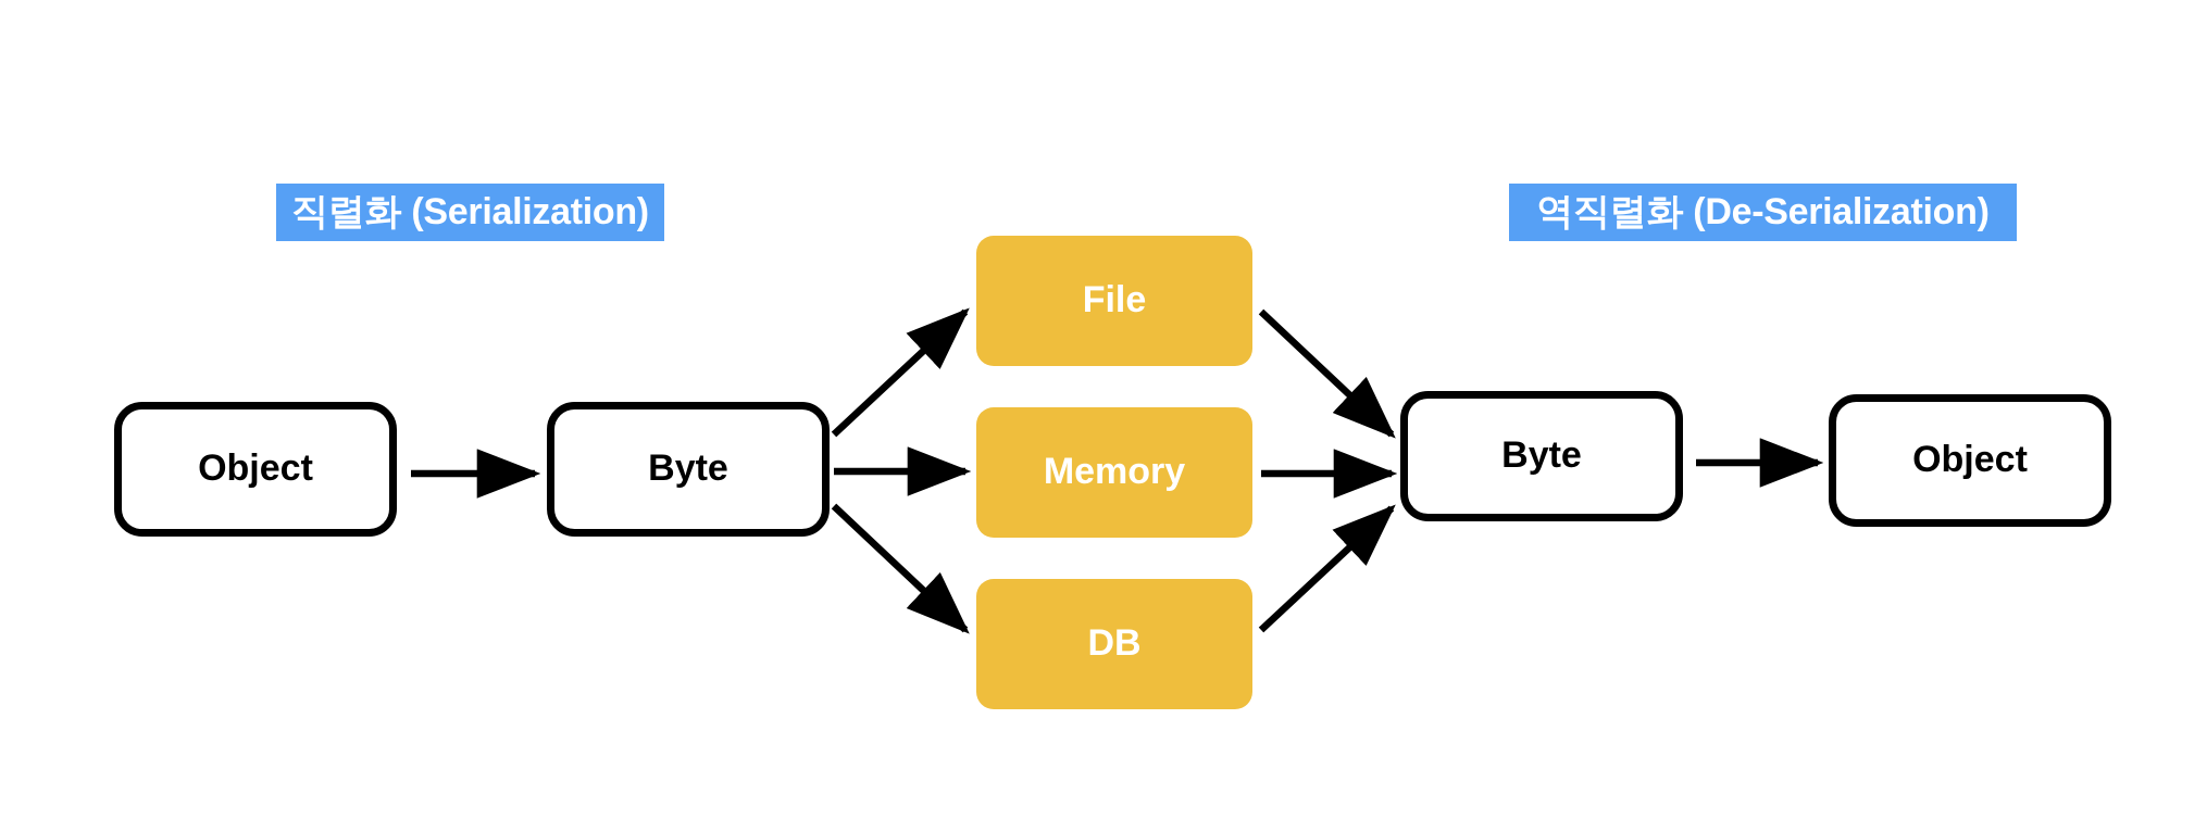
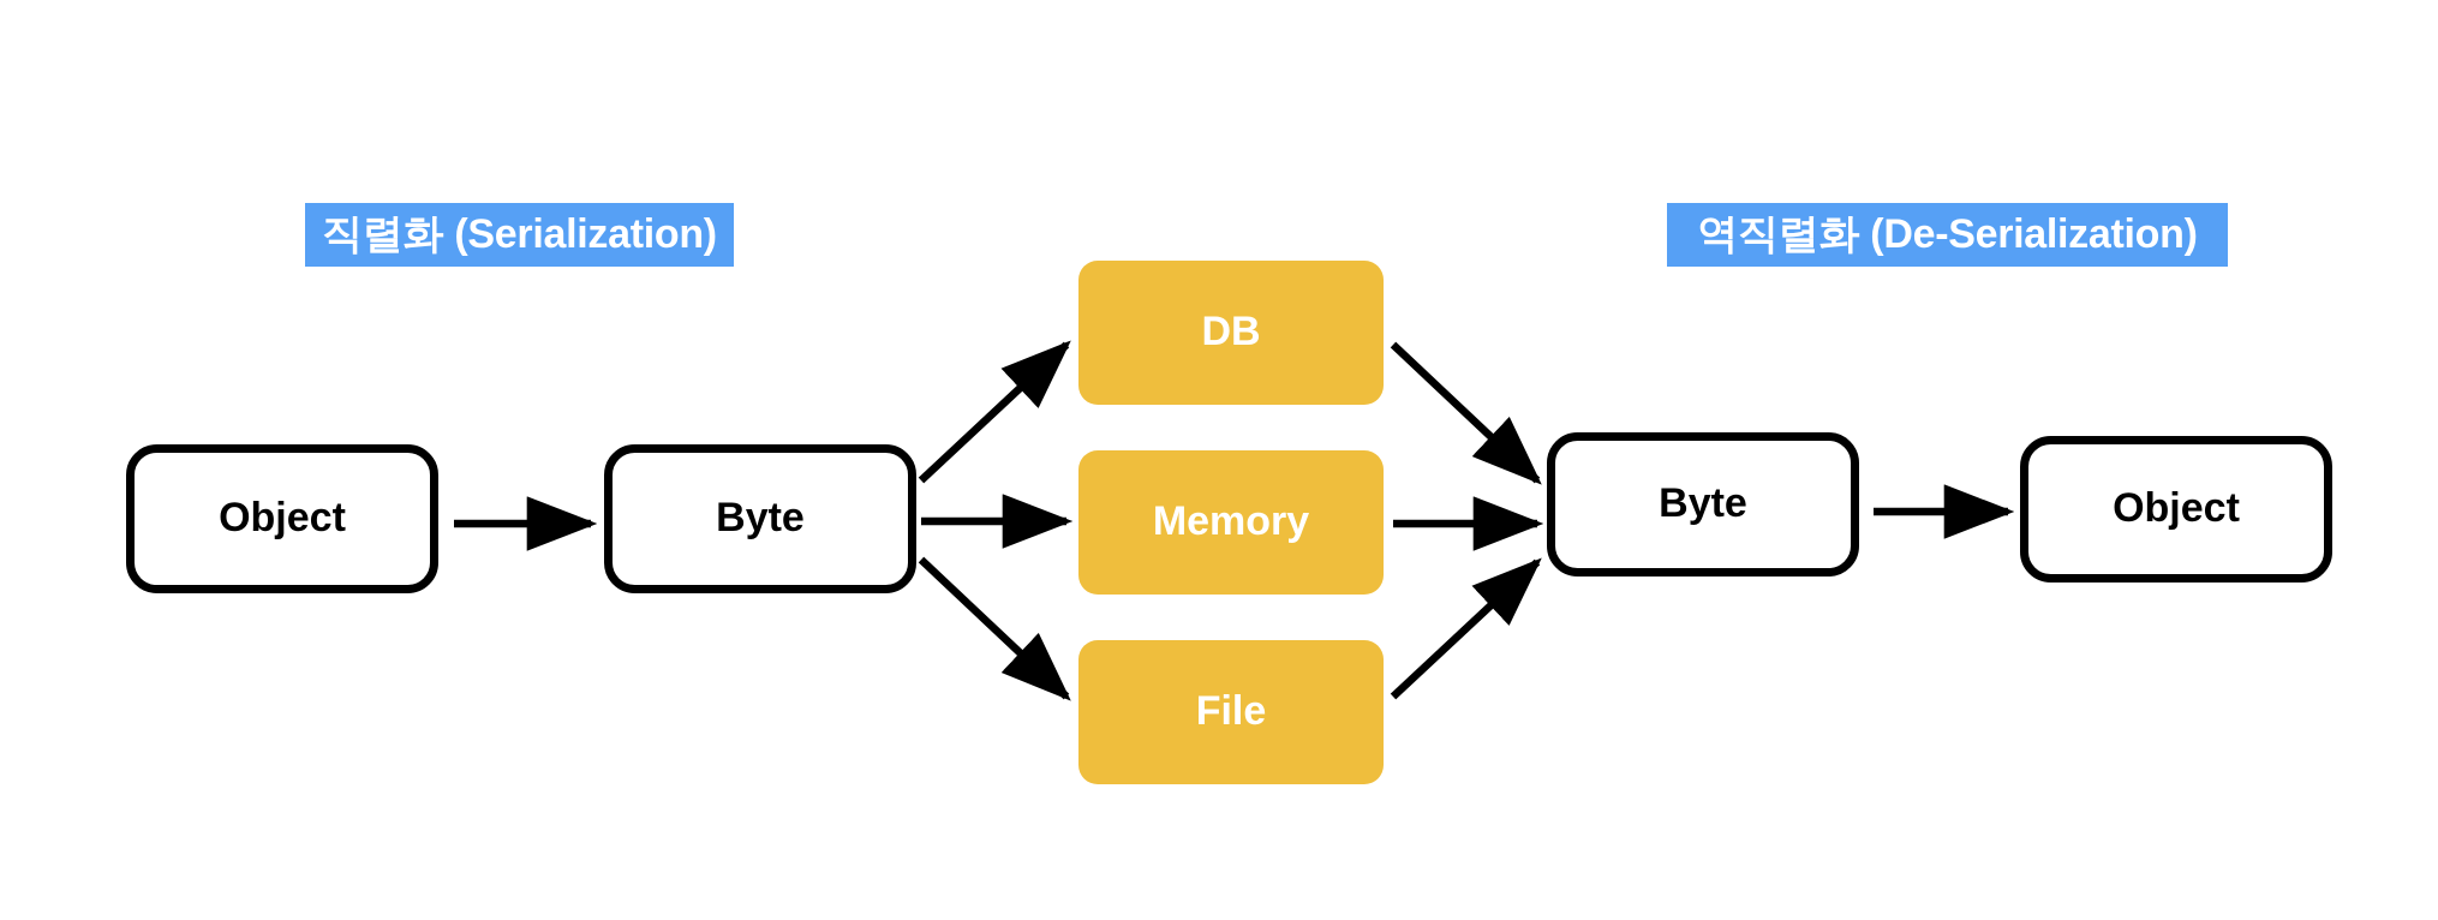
  직렬화 (Serialization)
  역직렬화 (De-Serialization)
  Object
  Byte
- File
+ DB
  Memory
- DB
+ File
  Byte
  Object
